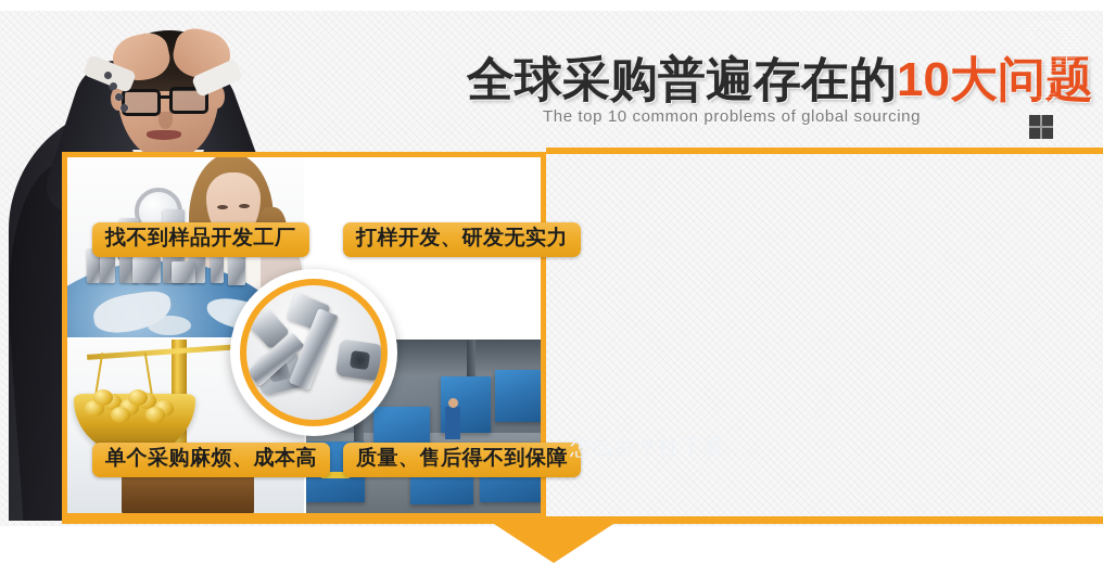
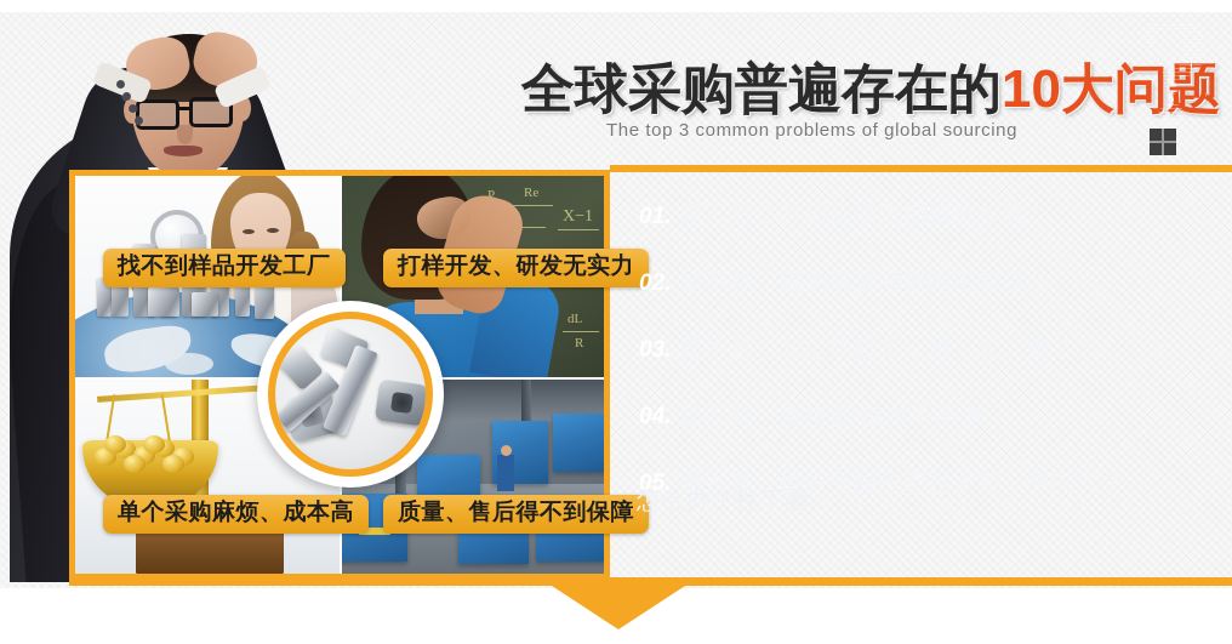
  全球采购普遍存在的10大
- The top 10 common problems of global sourcing
+ The top 3 common problems of global sourcing
  ?
+ Re
+ X−1
+ dL
+ R
  找不到样品开发工厂
  打样开发、研发无实力
  单个采购麻烦、成本高
  质量、售后得不到保障
+ 02.
+ 05.
  怎么办？往下看………
